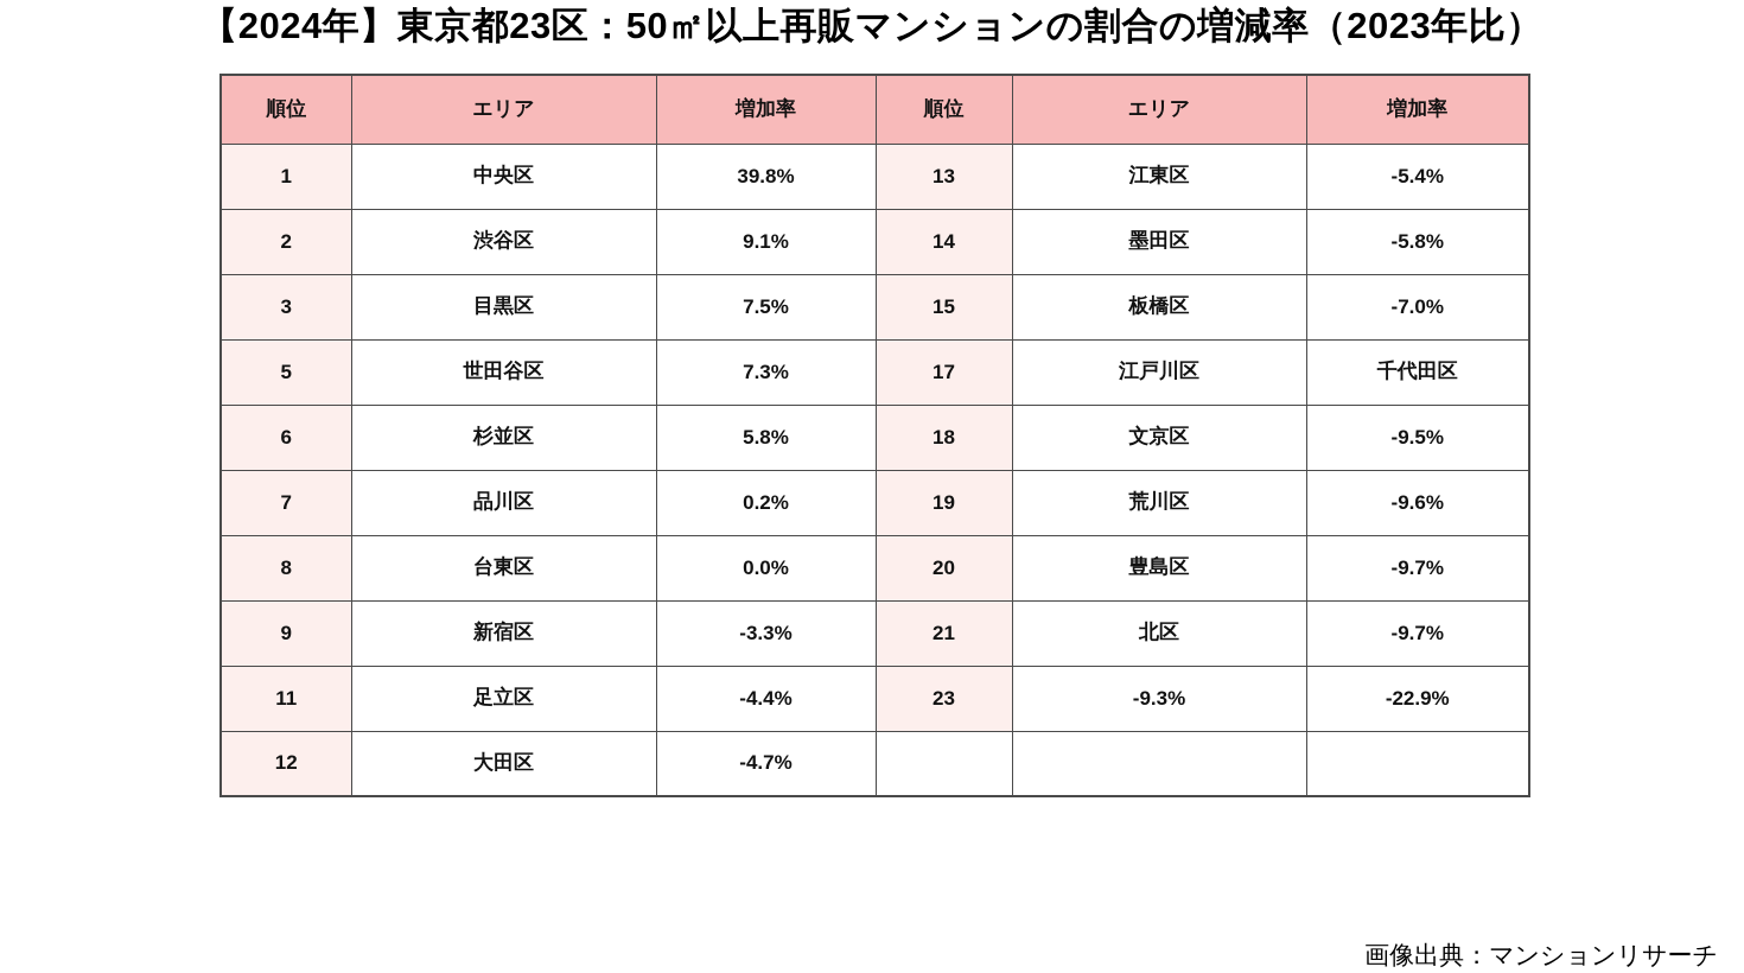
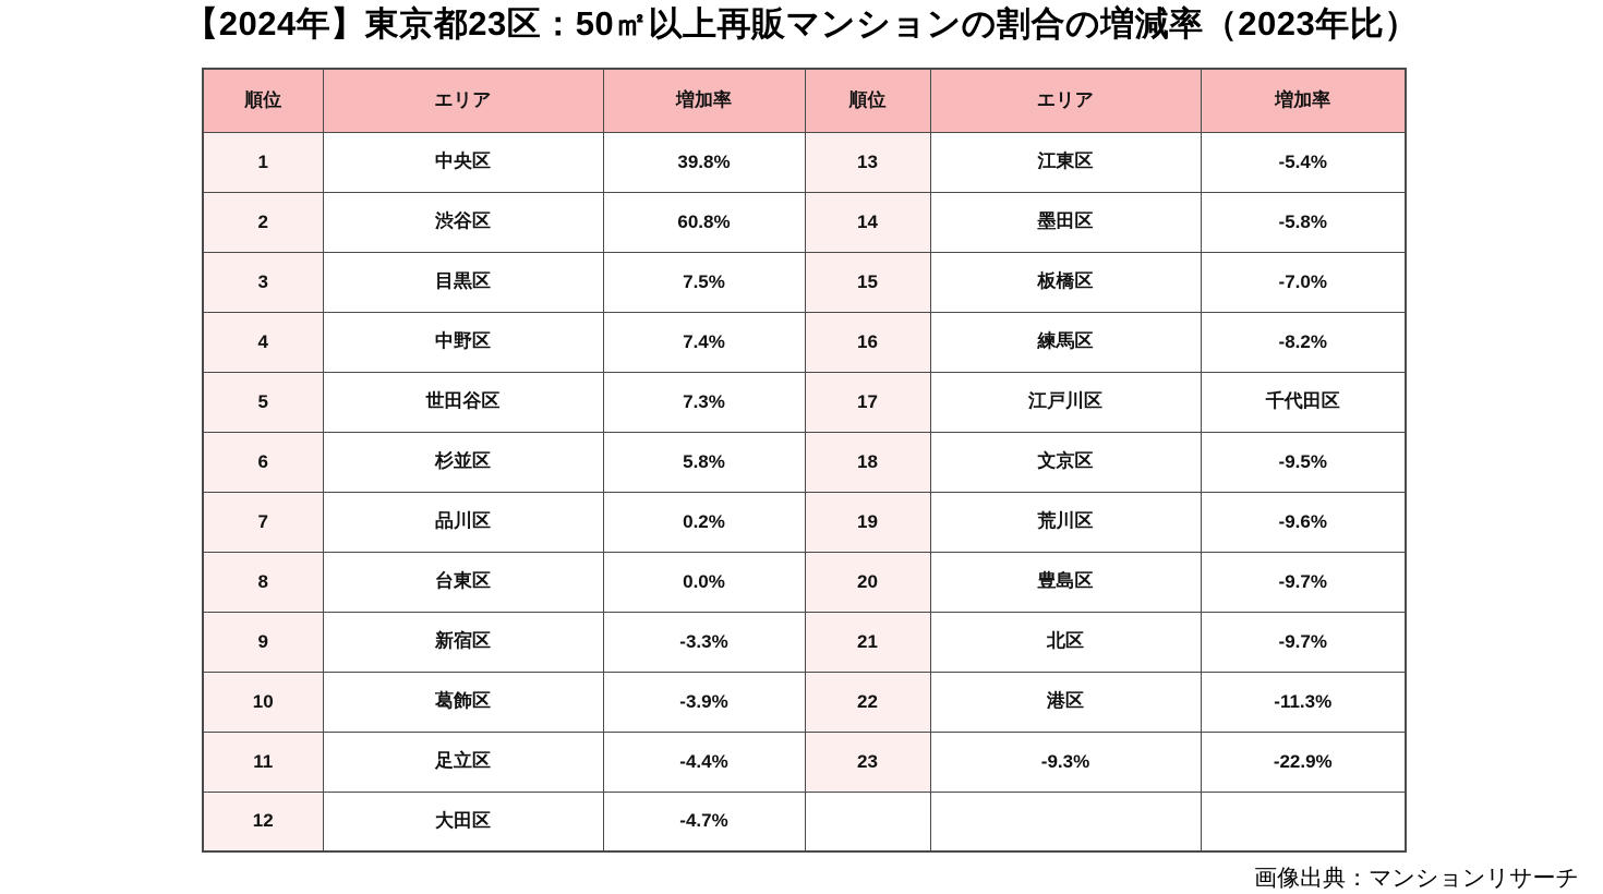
  【2024年】東京都23区：50㎡以上再販マンションの割合の増減率（2023年比）
  順位	エリア	増加率	順位	エリア	増加率
  1	中央区	39.8%	13	江東区	-5.4%
- 2	渋谷区	9.1%	14	墨田区	-5.8%
+ 2	渋谷区	60.8%	14	墨田区	-5.8%
  3	目黒区	7.5%	15	板橋区	-7.0%
+ 4	中野区	7.4%	16	練馬区	-8.2%
  5	世田谷区	7.3%	17	江戸川区	千代田区
  6	杉並区	5.8%	18	文京区	-9.5%
  7	品川区	0.2%	19	荒川区	-9.6%
  8	台東区	0.0%	20	豊島区	-9.7%
  9	新宿区	-3.3%	21	北区	-9.7%
+ 10	葛飾区	-3.9%	22	港区	-11.3%
  11	足立区	-4.4%	23	-9.3%	-22.9%
  12	大田区	-4.7%
  画像出典：マンションリサーチ
